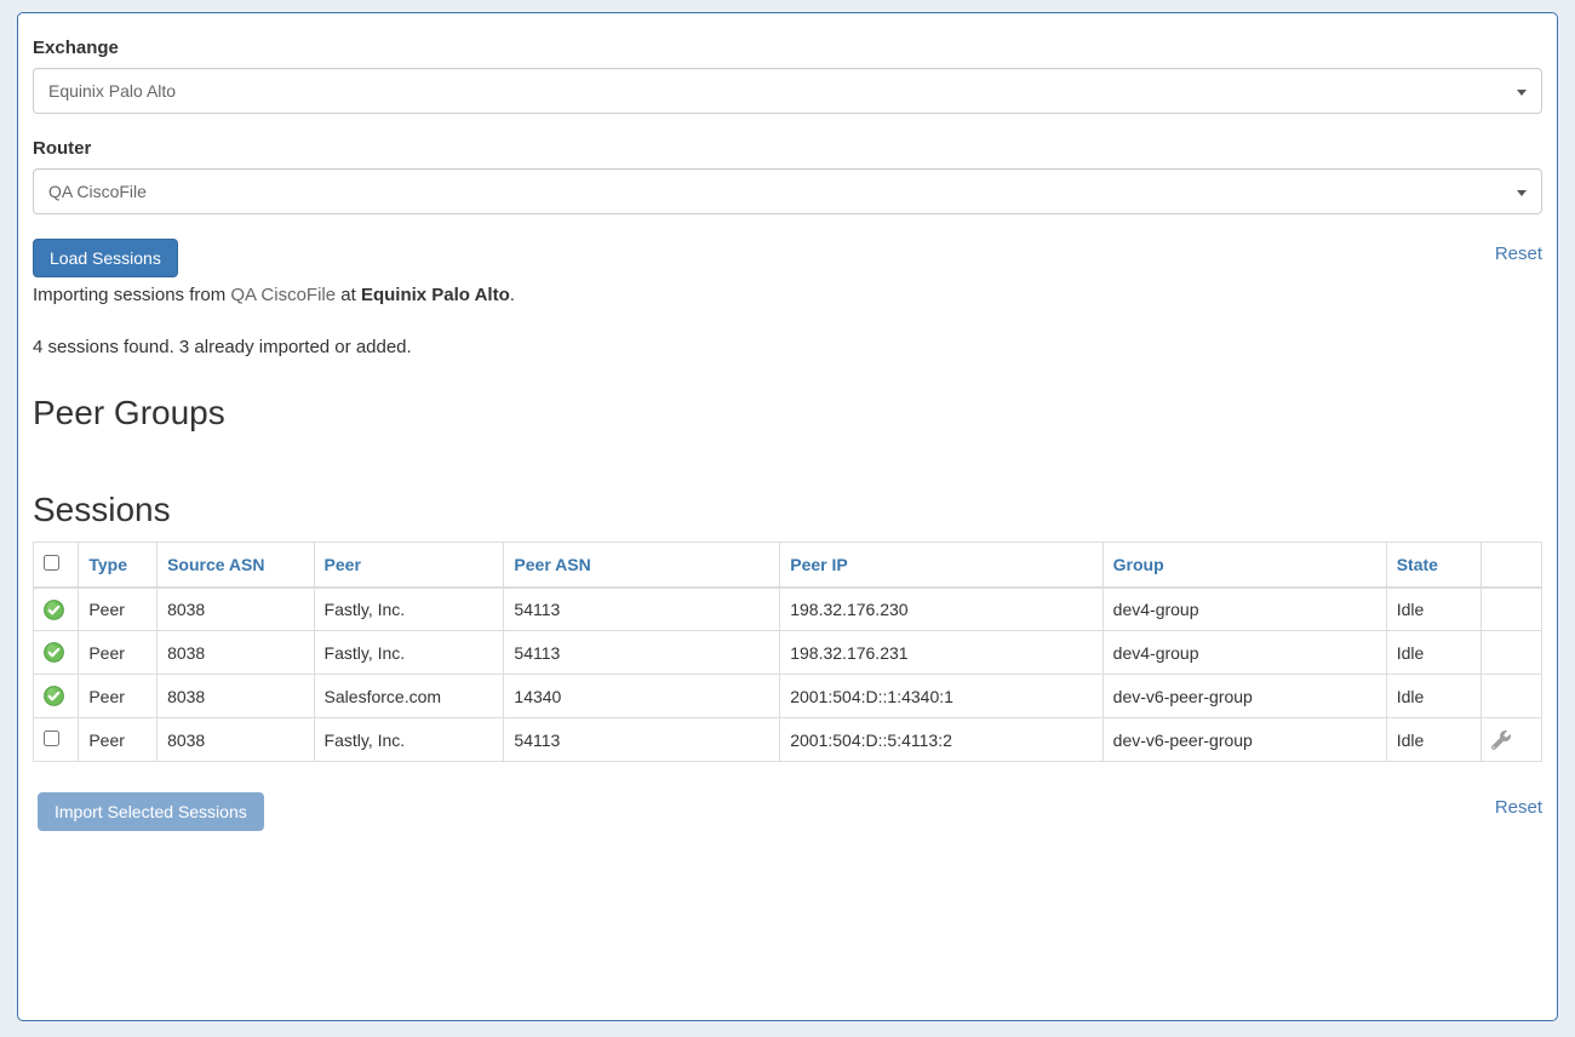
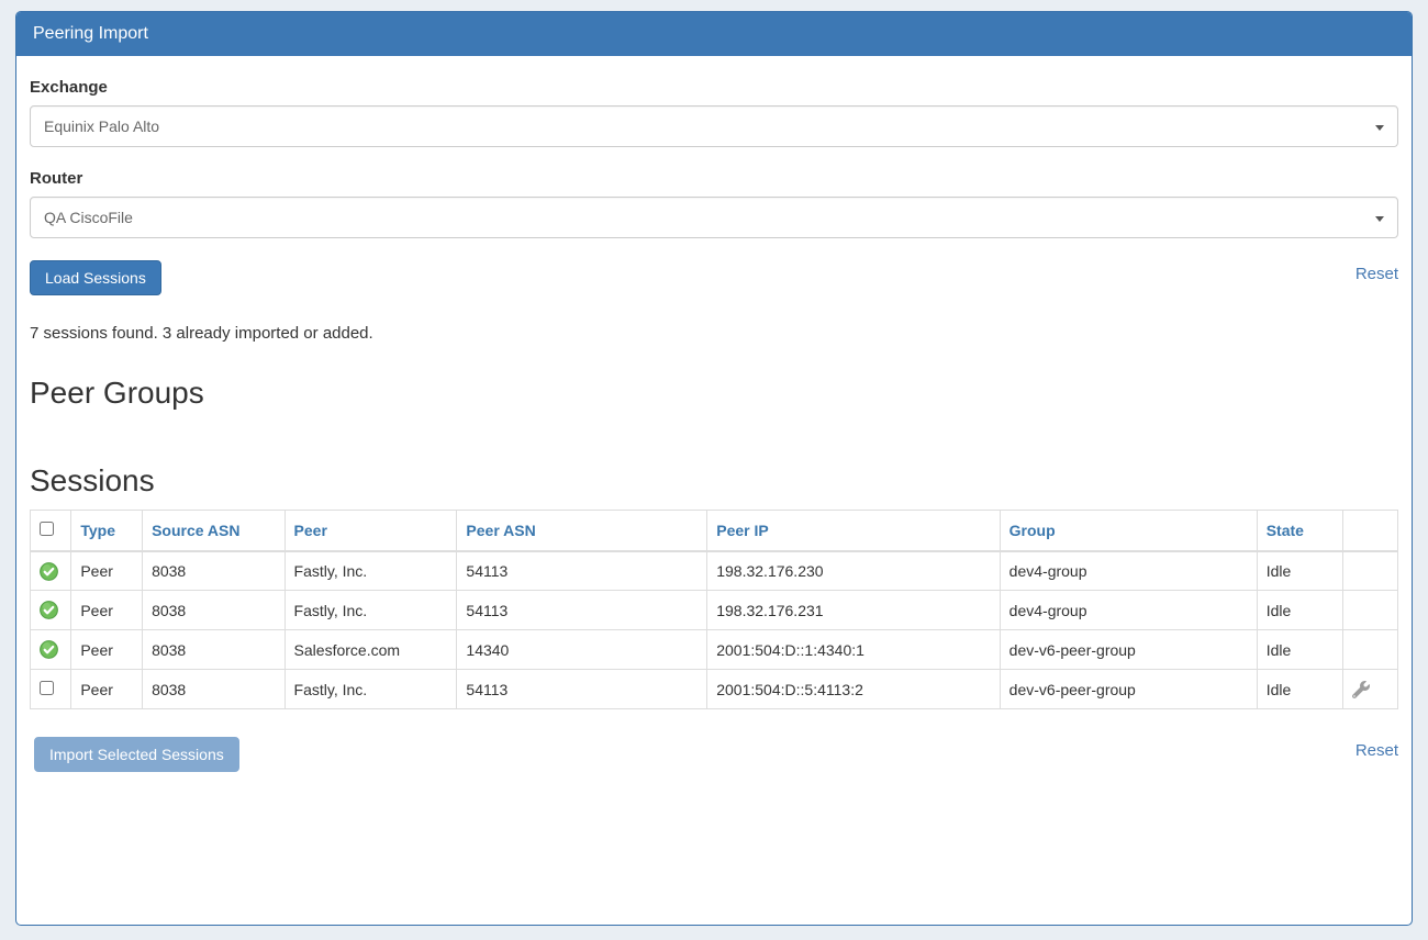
+ Peering Import
  Exchange
  Equinix Palo Alto
  Router
  QA CiscoFile
  Load Sessions
  Reset
- Importing sessions from QA CiscoFile at Equinix Palo Alto.
- 4 sessions found. 3 already imported or added.
+ 7 sessions found. 3 already imported or added.
  Peer Groups
  Sessions
  	Type	Source ASN	Peer	Peer ASN	Peer IP	Group	State
  	Peer	8038	Fastly, Inc.	54113	198.32.176.230	dev4-group	Idle
  	Peer	8038	Fastly, Inc.	54113	198.32.176.231	dev4-group	Idle
  	Peer	8038	Salesforce.com	14340	2001:504:D::1:4340:1	dev-v6-peer-group	Idle
  	Peer	8038	Fastly, Inc.	54113	2001:504:D::5:4113:2	dev-v6-peer-group	Idle
  Import Selected Sessions
  Reset
